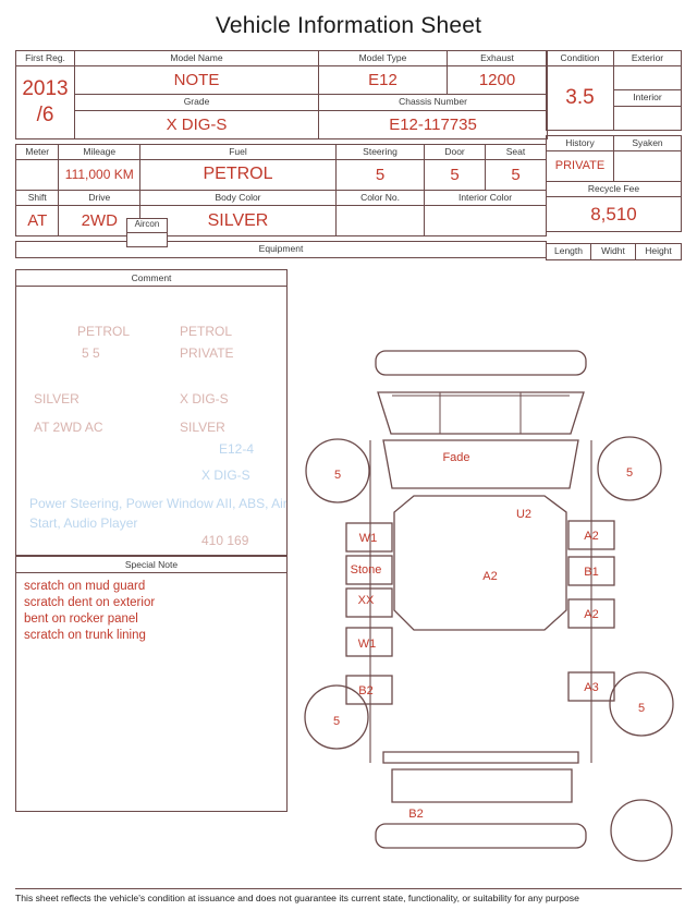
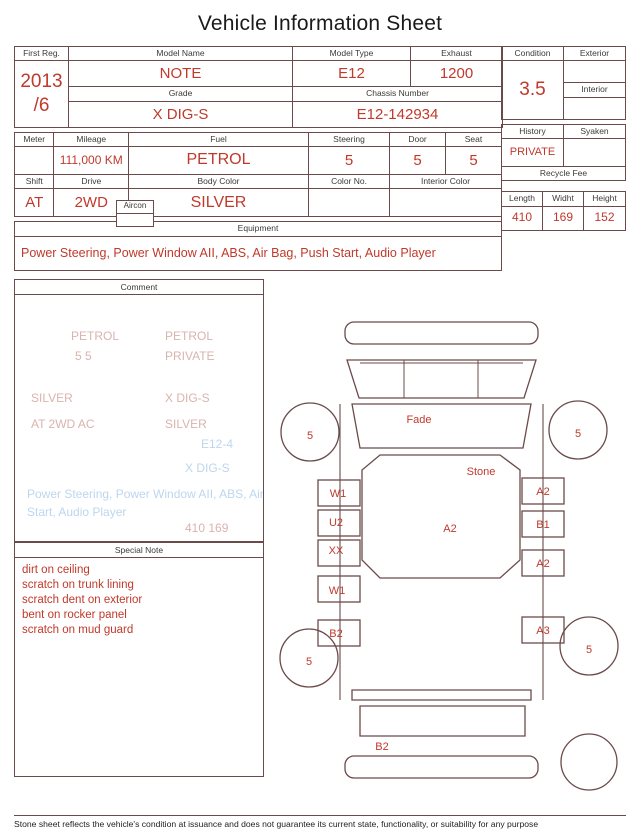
  Vehicle Information Sheet
  First Reg.	Model Name	Model Type	Exhaust
  2013 /6	NOTE	E12	1200
  Grade	Chassis Number
- X DIG-S	E12-117735
+ X DIG-S	E12-142934
  Meter	Mileage	Fuel	Steering	Door	Seat
  	111,000 KM	PETROL	5	5	5
  Shift	Drive	Body Color	Color No.	Interior Color
  AT	2WD	SILVER
  Equipment
+ Power Steering, Power Window AII, ABS, Air Bag, Push Start, Audio Player
  Condition	Exterior
  3.5
  Interior
  History	Syaken
  PRIVATE
  Recycle Fee
- 8,510
  Length	Widht	Height
+ 410	169	152
  Aircon
  Comment
  PETROL
  PETROL
  5 5
  PRIVATE
  SILVER
  X DIG-S
  AT 2WD AC
  SILVER
  E12-4
  X DIG-S
  Power Steering, Power Window AII, ABS, Air
  Start, Audio Player
  410 169
  Special Note
+ dirt on ceiling
- scratch on mud guard
+ scratch on trunk lining
  scratch dent on exterior
  bent on rocker panel
- scratch on trunk lining
+ scratch on mud guard
  5
  5
  Fade
- U2
+ Stone
  W1
  A2
- Stone
+ U2
  A2
  B1
  XX
  A2
  W1
  B2
  A3
  5
  5
  B2
- This sheet reflects the vehicle's condition at issuance and does not guarantee its current state, functionality, or suitability for any purpose
+ Stone sheet reflects the vehicle's condition at issuance and does not guarantee its current state, functionality, or suitability for any purpose
